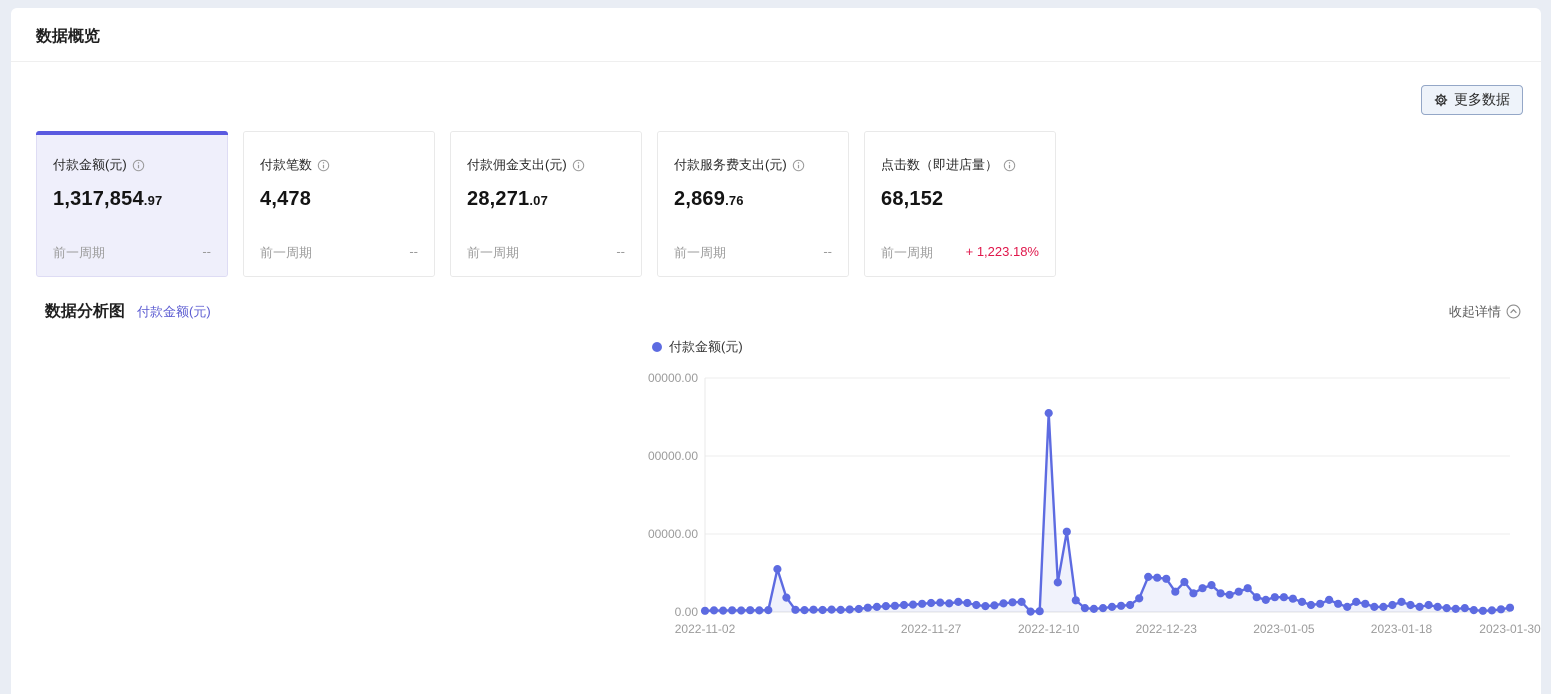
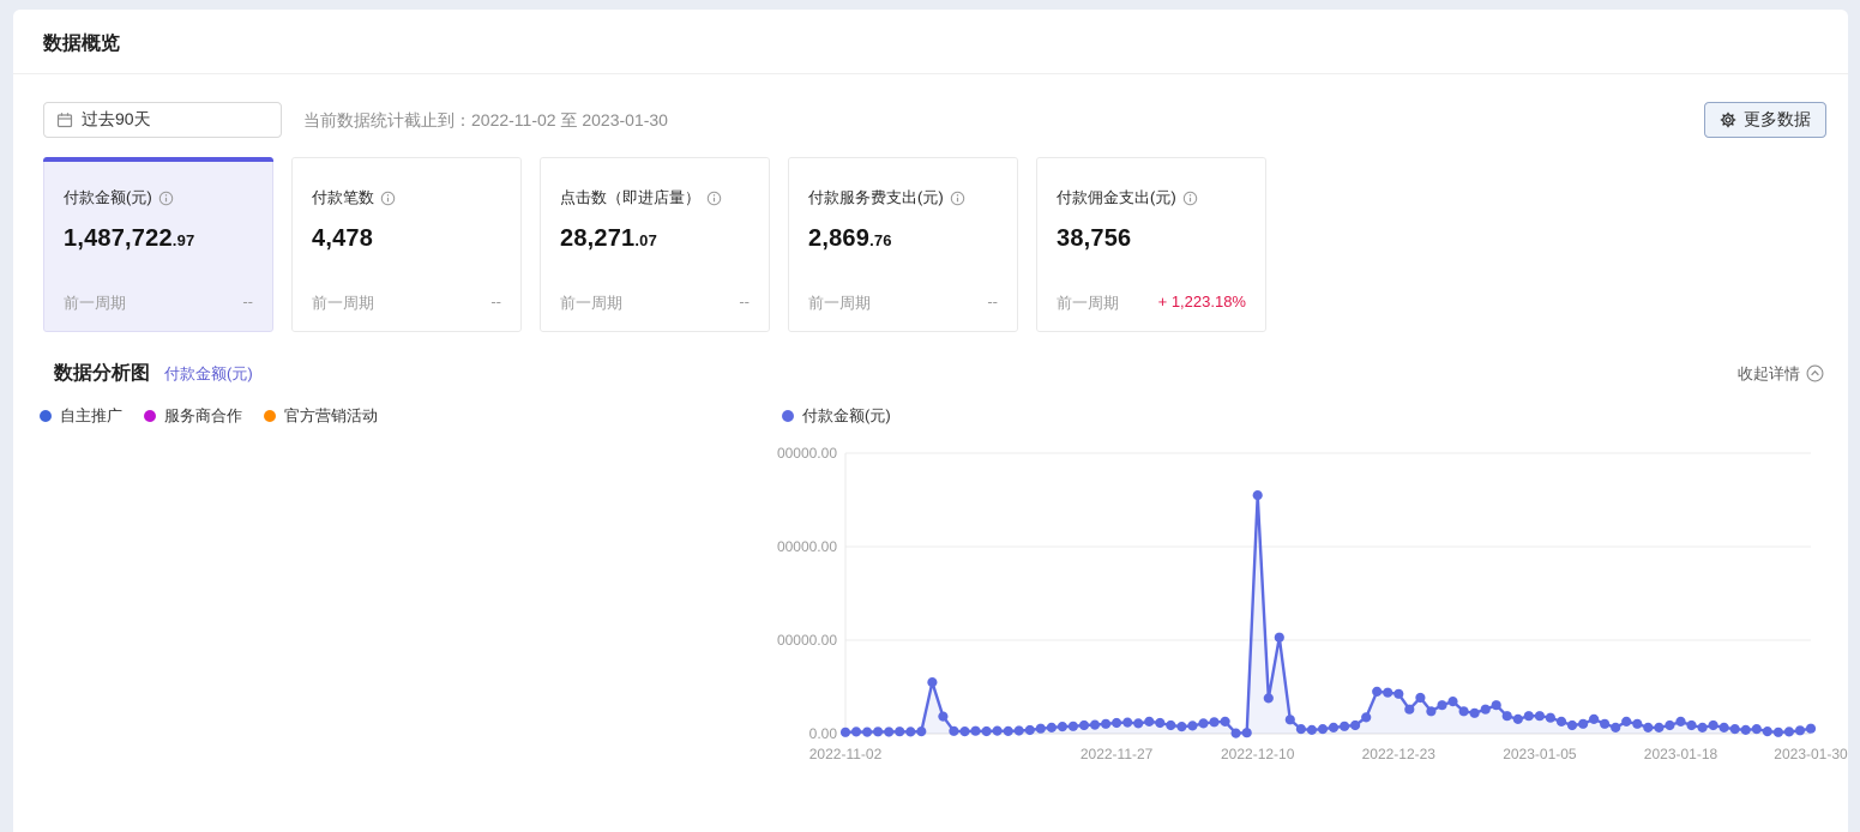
  数据概览
+ 过去90天
+ 当前数据统计截止到：2022-11-02 至 2023-01-30
  更多数据
  付款金额(元)
- 1,317,854.97
+ 1,487,722.97
  前一周期
  --
  付款笔数
  4,478
  前一周期
  --
- 付款佣金支出(元)
+ 点击数（即进店量）
  28,271.07
  前一周期
  --
  付款服务费支出(元)
  2,869.76
  前一周期
  --
- 点击数（即进店量）
+ 付款佣金支出(元)
- 68,152
+ 38,756
  前一周期
  + 1,223.18%
  数据分析图
  付款金额(元)
  收起详情
+ 自主推广
+ 服务商合作
+ 官方营销活动
  付款金额(元)
  0.00
  00000.00
  00000.00
  00000.00
  2022-11-02
  2022-11-27
  2022-12-10
  2022-12-23
  2023-01-05
  2023-01-18
  2023-01-30
